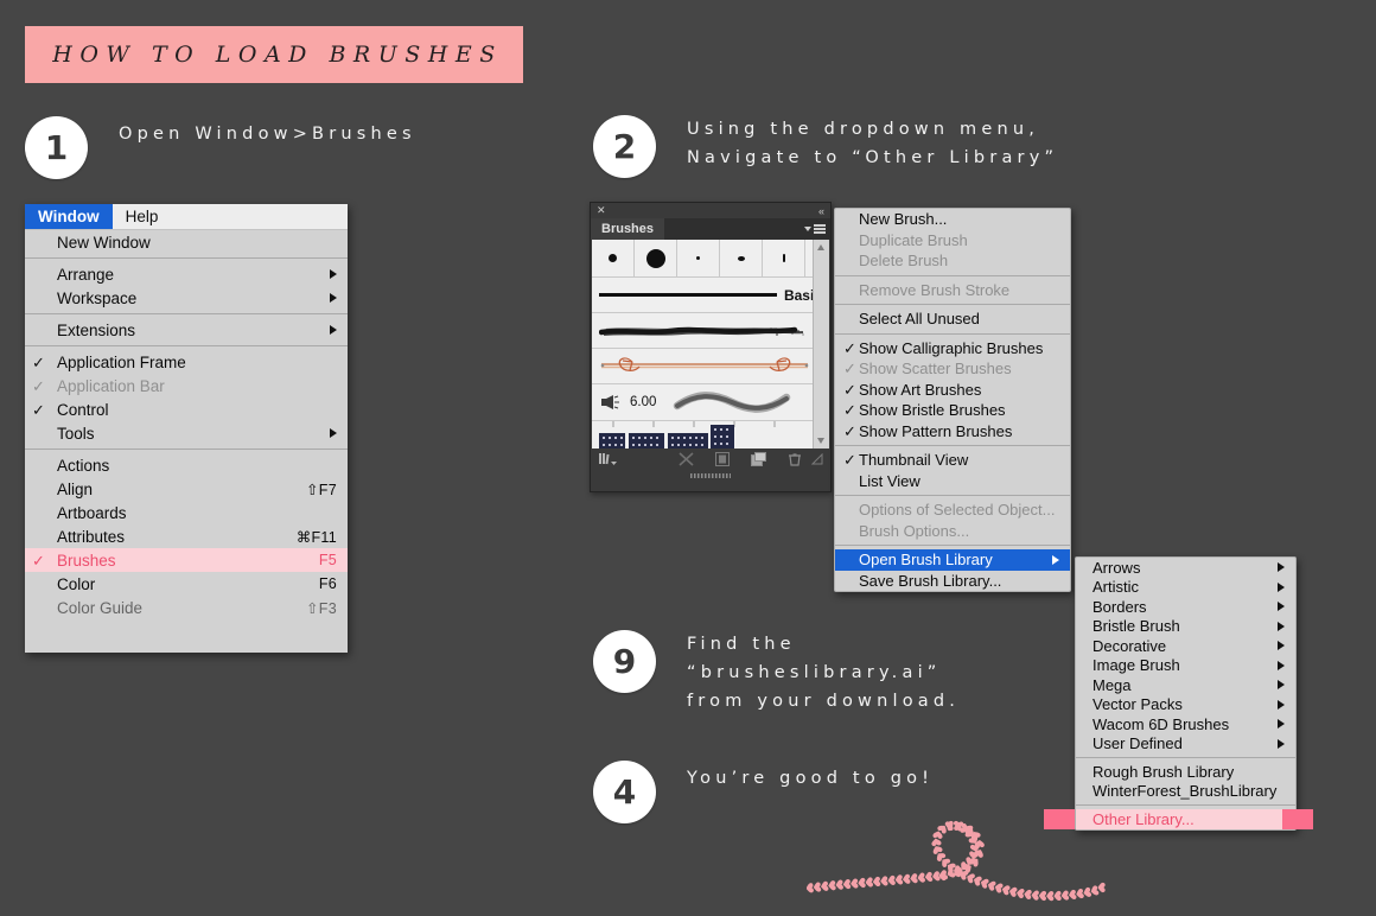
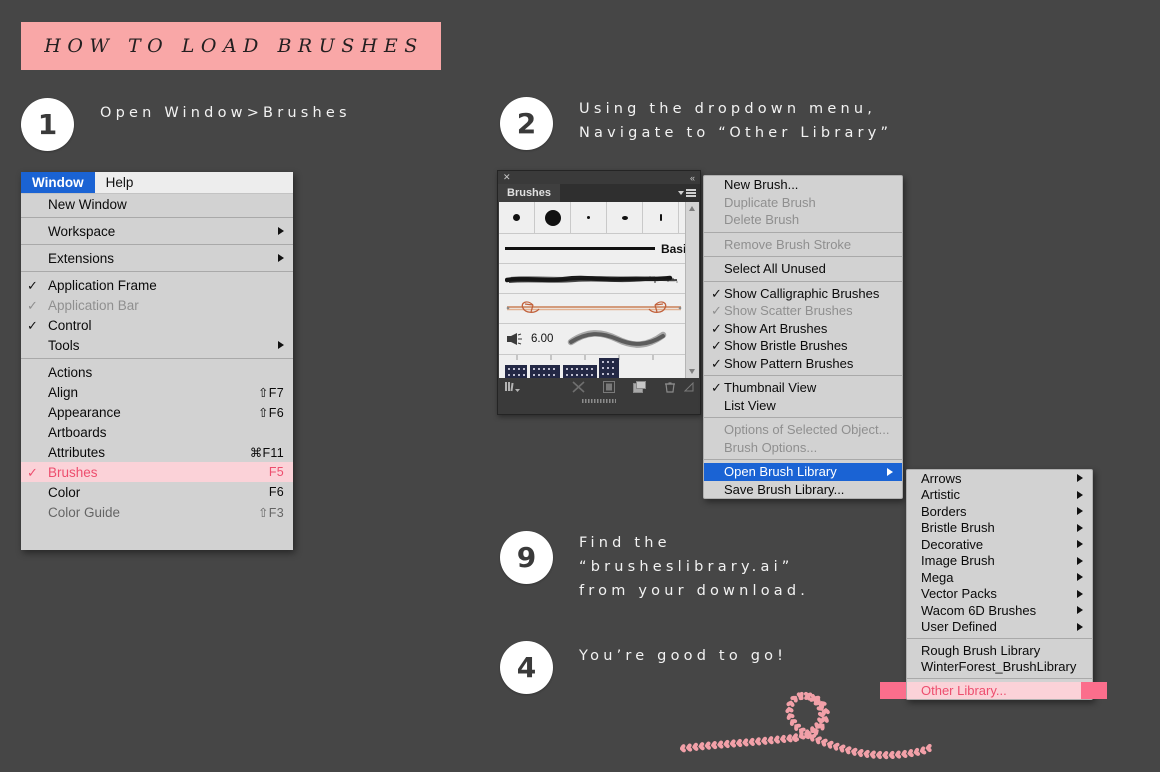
  HOW TO LOAD BRUSHES
  1
  Open Window>Brushes
  2
  Using the dropdown menu,
  Navigate to “Other Library”
  9
  Find the
  “brusheslibrary.ai”
  from your download.
  4
  You’re good to go!
  Window
  Help
  New Window
- Arrange
  Workspace
  Extensions
  ✓
  Application Frame
  ✓
  Application Bar
  ✓
  Control
  Tools
  Actions
  Align
  ⇧F7
+ Appearance
+ ⇧F6
  Artboards
  Attributes
  ⌘F11
  ✓
  Brushes
  F5
  Color
  F6
  Color Guide
  ⇧F3
  ✕
  «
  Brushes
  6.00
  New Brush...
  Duplicate Brush
  Delete Brush
  Remove Brush Stroke
  Select All Unused
  ✓
  Show Calligraphic Brushes
  ✓
  Show Scatter Brushes
  ✓
  Show Art Brushes
  ✓
  Show Bristle Brushes
  ✓
  Show Pattern Brushes
  ✓
  Thumbnail View
  List View
  Options of Selected Object...
  Brush Options...
  Open Brush Library
  Save Brush Library...
  Arrows
  Artistic
  Borders
  Bristle Brush
  Decorative
  Image Brush
  Mega
  Vector Packs
  Wacom 6D Brushes
  User Defined
  Rough Brush Library
  WinterForest_BrushLibrary
  Other Library...
